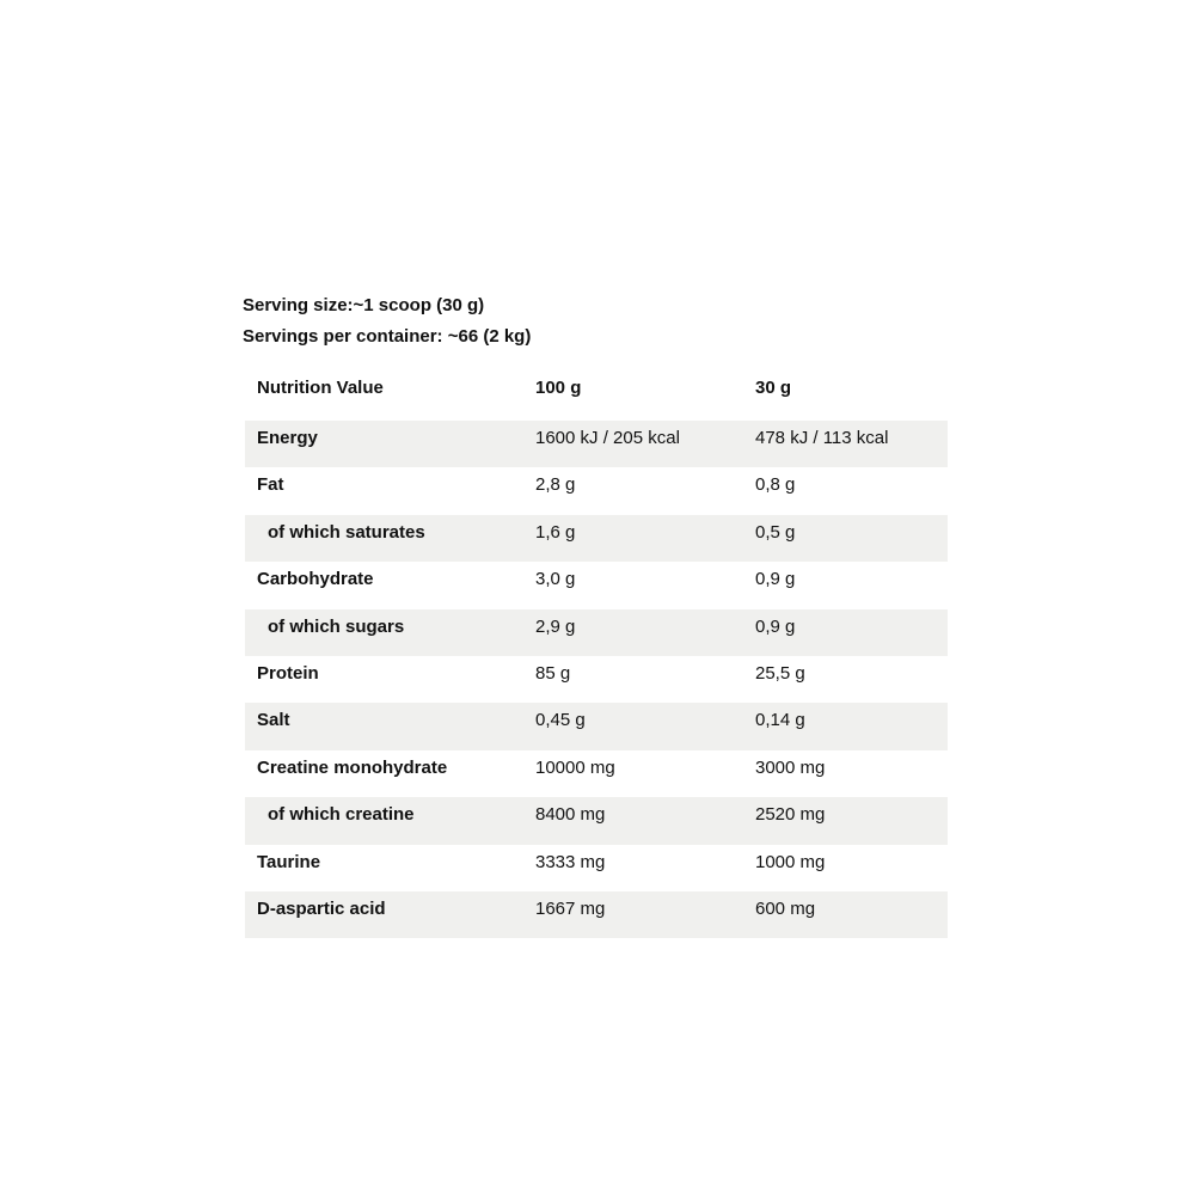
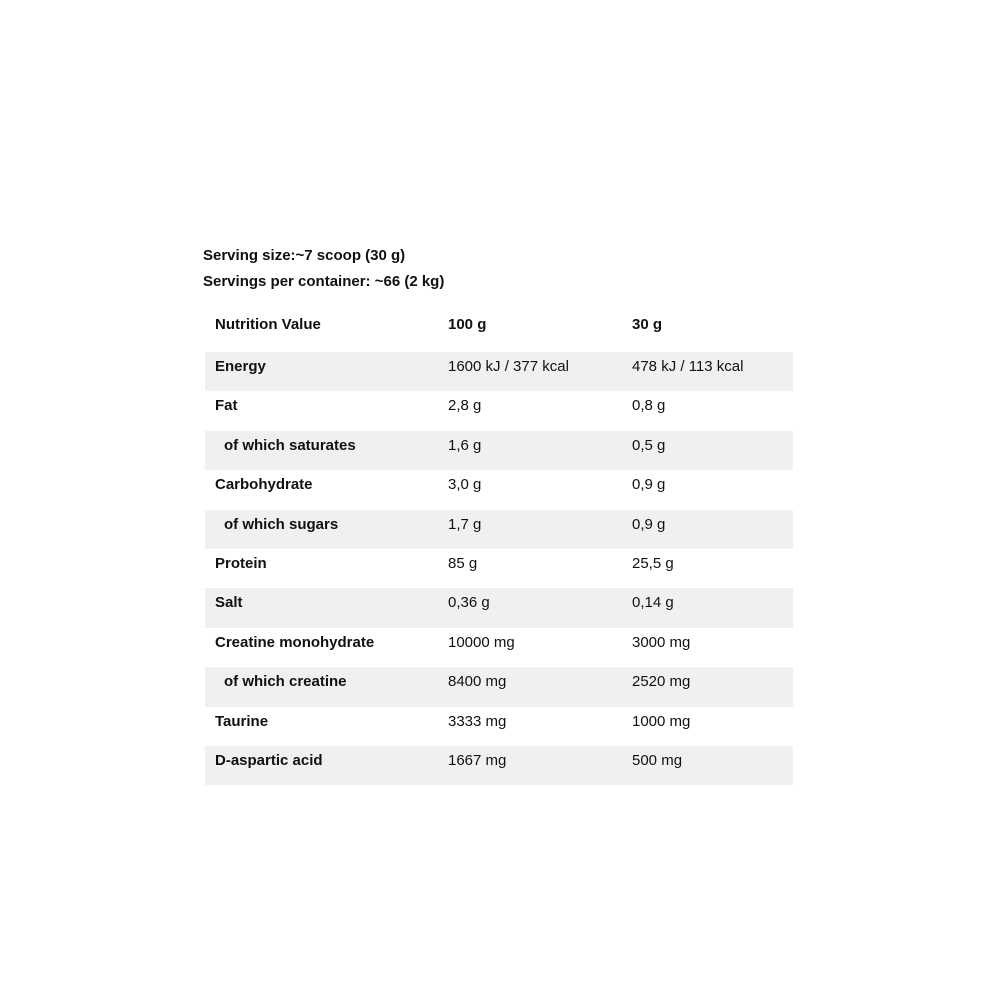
- Serving size:~1 scoop (30 g)
+ Serving size:~7 scoop (30 g)
  Servings per container: ~66 (2 kg)
  Nutrition Value
  100 g
  30 g
  Energy
- 1600 kJ / 205 kcal
+ 1600 kJ / 377 kcal
  478 kJ / 113 kcal
  Fat
  2,8 g
  0,8 g
  of which saturates
  1,6 g
  0,5 g
  Carbohydrate
  3,0 g
  0,9 g
  of which sugars
- 2,9 g
+ 1,7 g
  0,9 g
  Protein
  85 g
  25,5 g
  Salt
- 0,45 g
+ 0,36 g
  0,14 g
  Creatine monohydrate
  10000 mg
  3000 mg
  of which creatine
  8400 mg
  2520 mg
  Taurine
  3333 mg
  1000 mg
  D-aspartic acid
  1667 mg
- 600 mg
+ 500 mg
